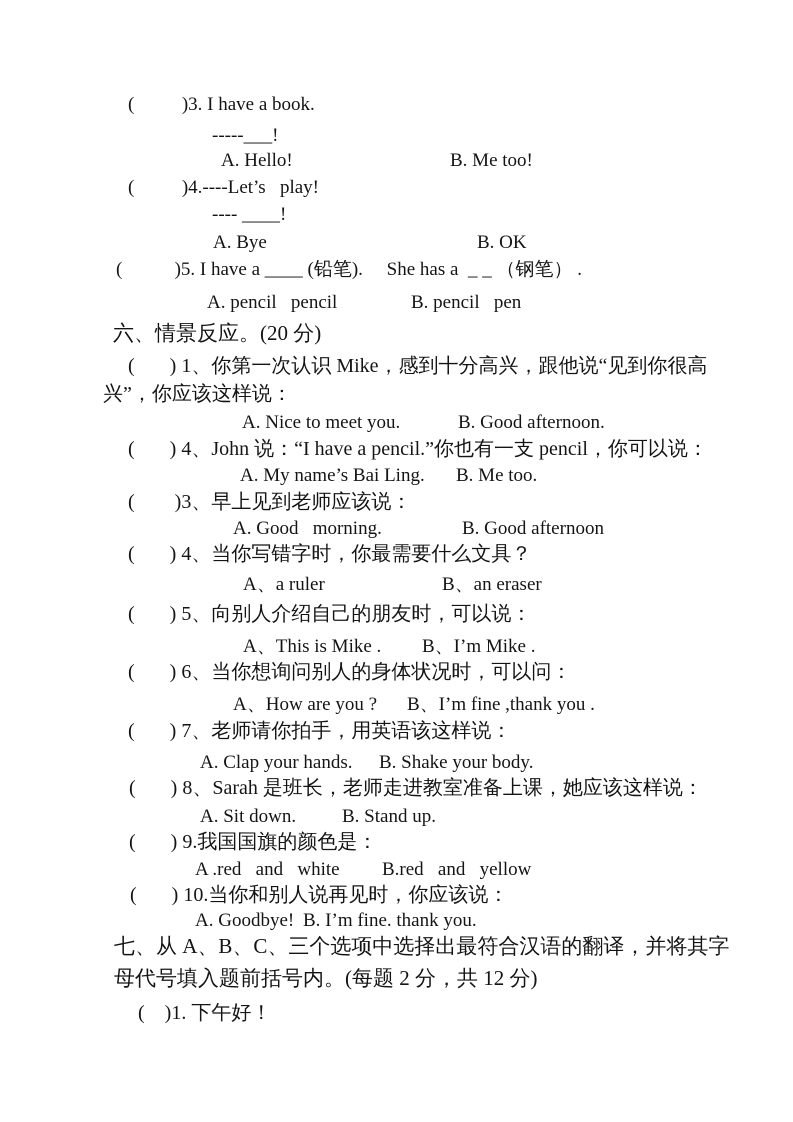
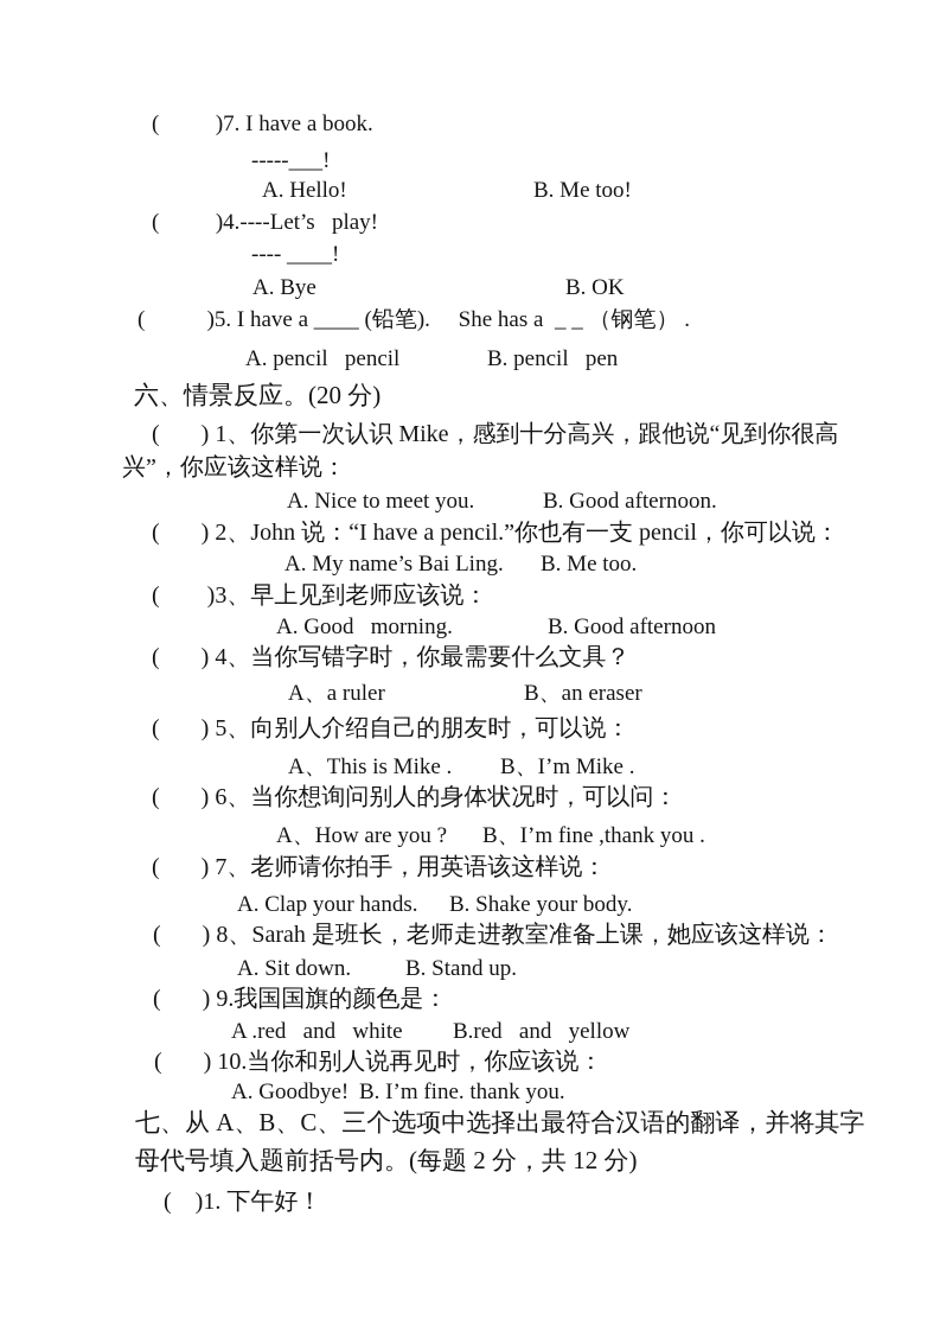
- ( )3. I have a book.
+ ( )7. I have a book.
  -----___!
  A. Hello!
  B. Me too!
  ( )4.----Let’s play!
  ---- ____!
  A. Bye
  B. OK
  ( )5. I have a ____ (铅笔). She has a _ _ （钢笔） .
  A. pencil pencil
  B. pencil pen
  六、情景反应。(20 分)
  ( ) 1、你第一次认识 Mike，感到十分高兴，跟他说“见到你很高
  兴”，你应该这样说：
  A. Nice to meet you.
  B. Good afternoon.
- ( ) 4、John 说：“I have a pencil.”你也有一支 pencil，你可以说：
+ ( ) 2、John 说：“I have a pencil.”你也有一支 pencil，你可以说：
  A. My name’s Bai Ling.
  B. Me too.
  ( )3、早上见到老师应该说：
  A. Good morning.
  B. Good afternoon
  ( ) 4、当你写错字时，你最需要什么文具？
  A、a ruler
  B、an eraser
  ( ) 5、向别人介绍自己的朋友时，可以说：
  A、This is Mike .
  B、I’m Mike .
  ( ) 6、当你想询问别人的身体状况时，可以问：
  A、How are you ?
  B、I’m fine ,thank you .
  ( ) 7、老师请你拍手，用英语该这样说：
  A. Clap your hands.
  B. Shake your body.
  ( ) 8、Sarah 是班长，老师走进教室准备上课，她应该这样说：
  A. Sit down.
  B. Stand up.
  ( ) 9.我国国旗的颜色是：
  A .red and white
  B.red and yellow
  ( ) 10.当你和别人说再见时，你应该说：
  A. Goodbye!
  B. I’m fine. thank you.
  七、从 A、B、C、三个选项中选择出最符合汉语的翻译，并将其字
  母代号填入题前括号内。(每题 2 分，共 12 分)
  ( )1. 下午好！
